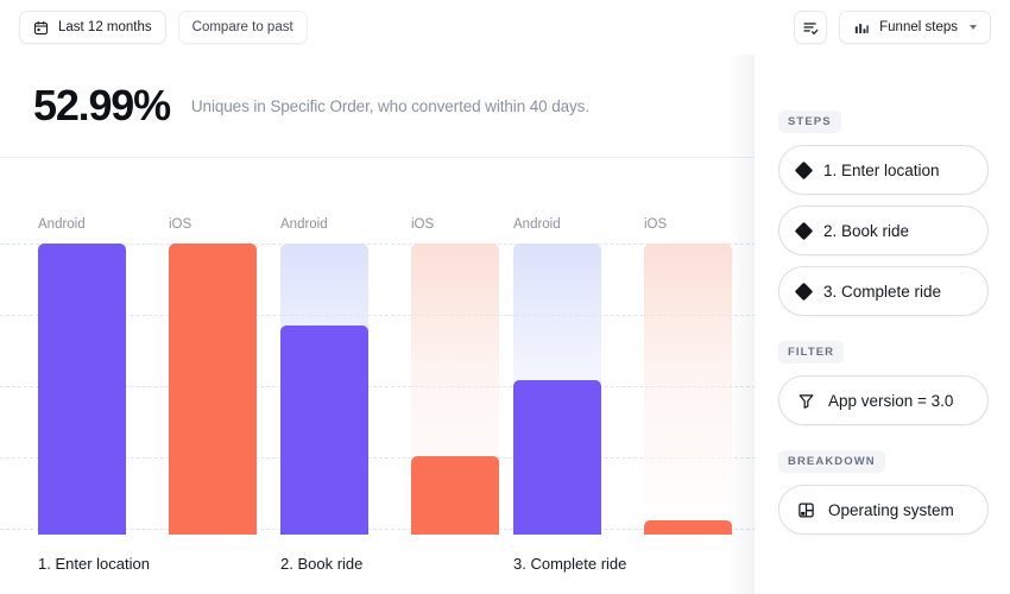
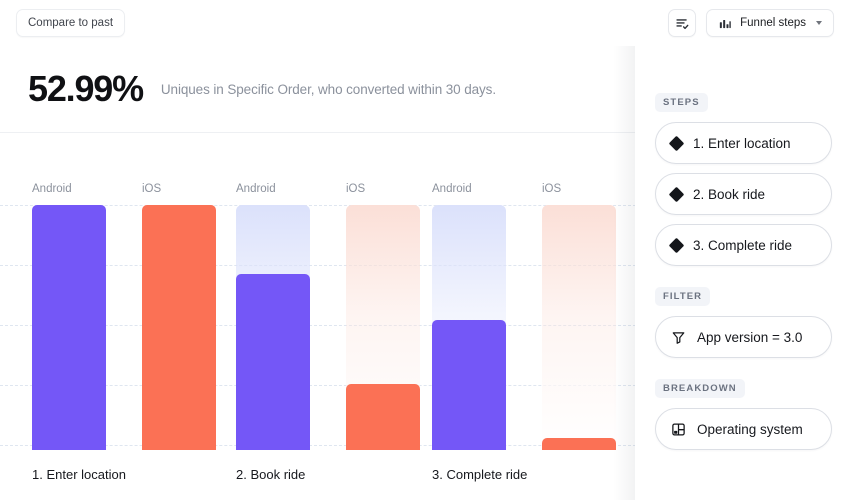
- Last 12 months
  Compare to past
  Funnel steps
  52.99%
- Uniques in Specific Order, who converted within 40 days.
+ Uniques in Specific Order, who converted within 30 days.
  Android
  iOS
  1. Enter location
  Android
  iOS
  2. Book ride
  Android
  iOS
  3. Complete ride
  STEPS
  1. Enter location
  2. Book ride
  3. Complete ride
  FILTER
  App version = 3.0
  BREAKDOWN
  Operating system
